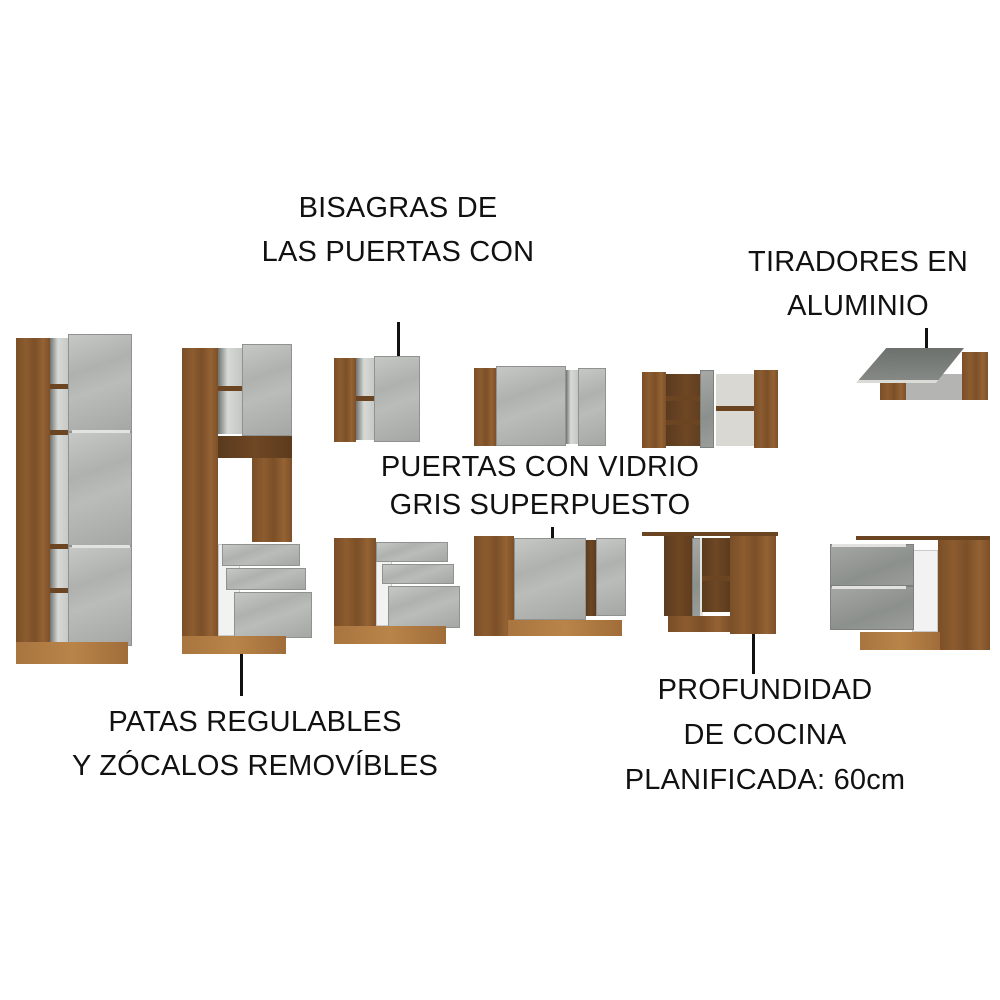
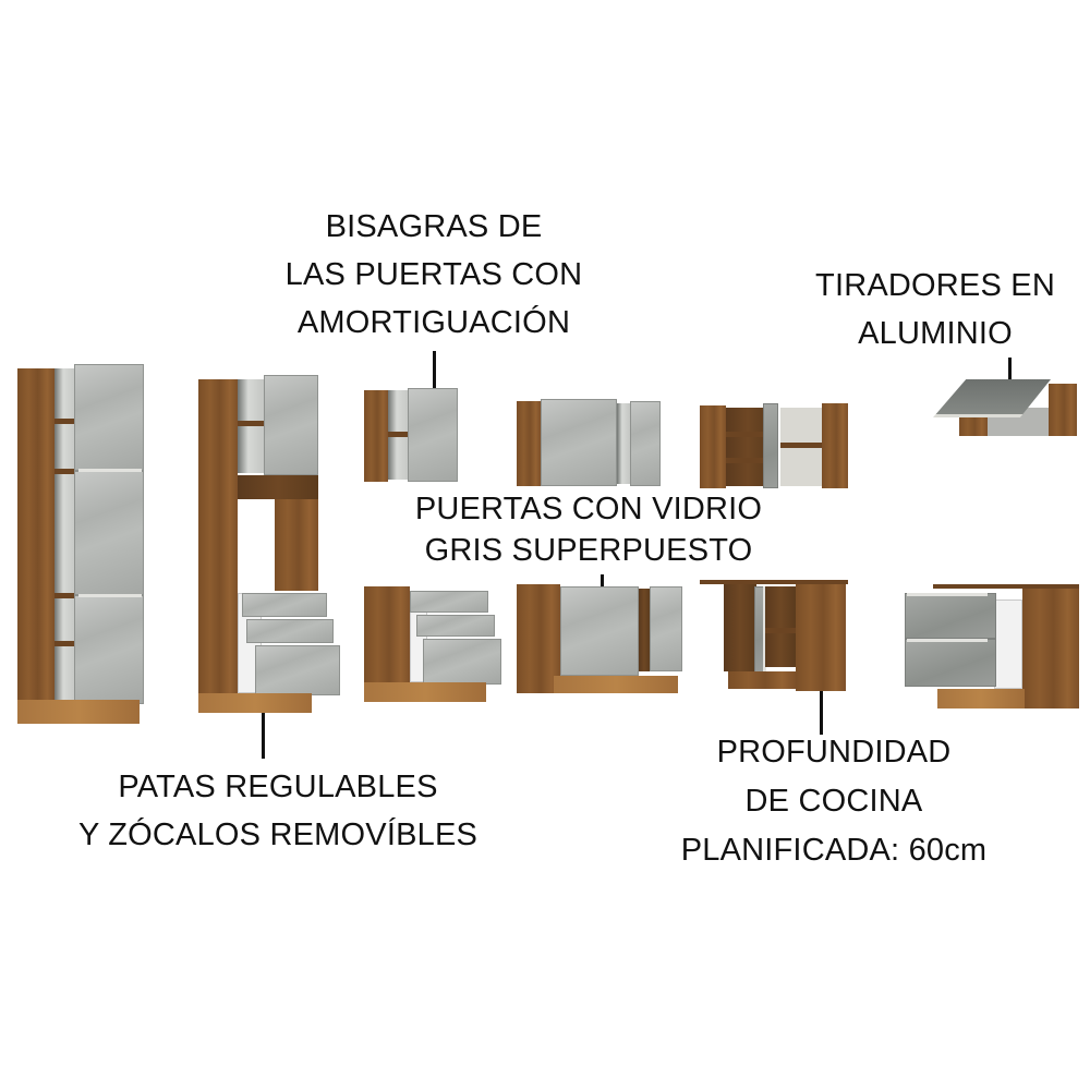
  BISAGRAS DE
  LAS PUERTAS CON
+ AMORTIGUACIÓN
  TIRADORES EN
  ALUMINIO
  PUERTAS CON VIDRIO
  GRIS SUPERPUESTO
  PATAS REGULABLES
  Y ZÓCALOS REMOVÍBLES
  PROFUNDIDAD
  DE COCINA
  PLANIFICADA: 60cm
